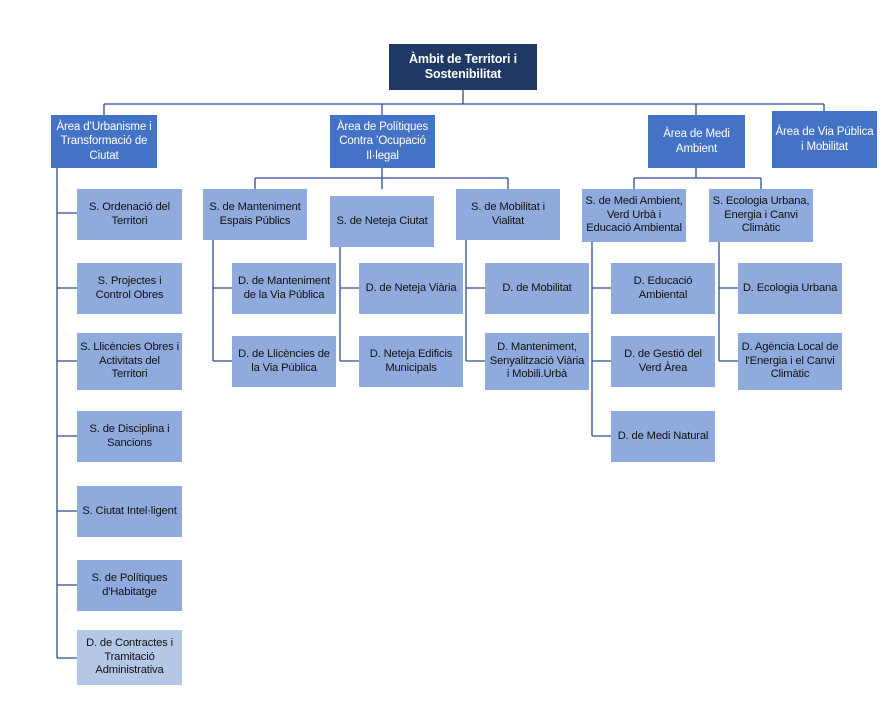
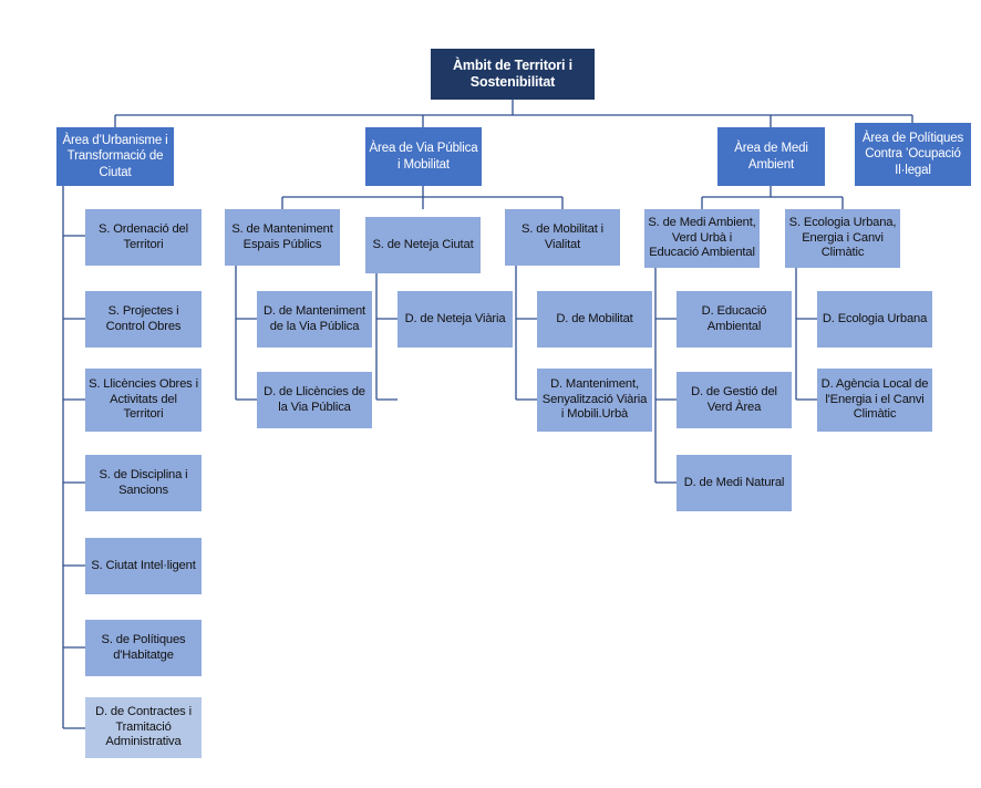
  Àmbit de Territori i Sostenibilitat
  Àrea d’Urbanisme i Transformació de Ciutat
- Àrea de Polítiques Contra ’Ocupació Il·legal
+ Àrea de Via Pública i Mobilitat
  Àrea de Medi Ambient
- Àrea de Via Pública i Mobilitat
+ Àrea de Polítiques Contra ’Ocupació Il·legal
  S. Ordenació del Territori
  S. Projectes i Control Obres
  S. Llicències Obres i Activitats del Territori
  S. de Disciplina i Sancions
  S. Ciutat Intel·ligent
  S. de Polítiques d'Habitatge
  D. de Contractes i Tramitació Administrativa
  S. de Manteniment Espais Públics
  D. de Manteniment de la Via Pública
  D. de Llicències de la Via Pública
  S. de Neteja Ciutat
  D. de Neteja Viària
- D. Neteja Edificis Municipals
  S. de Mobilitat i Vialitat
  D. de Mobilitat
  D. Manteniment, Senyalització Viària i Mobili.Urbà
  S. de Medi Ambient, Verd Urbà i Educació Ambiental
  D. Educació Ambiental
  D. de Gestió del Verd Àrea
  D. de Medi Natural
  S. Ecologia Urbana, Energia i Canvi Climàtic
  D. Ecologia Urbana
  D. Agència Local de l'Energia i el Canvi Climàtic
